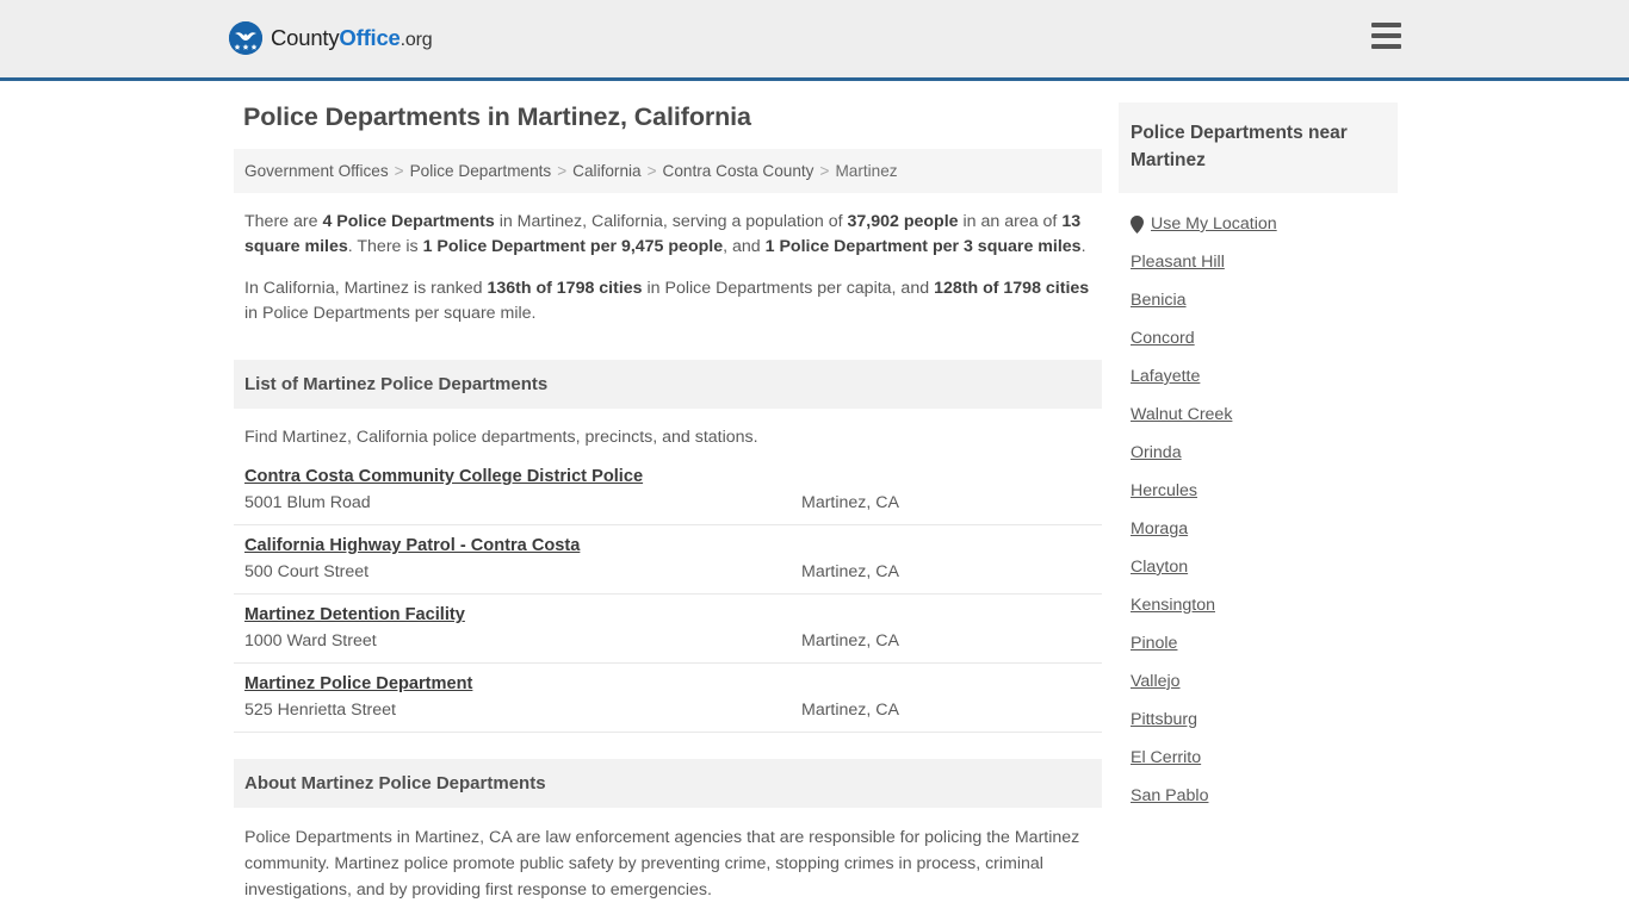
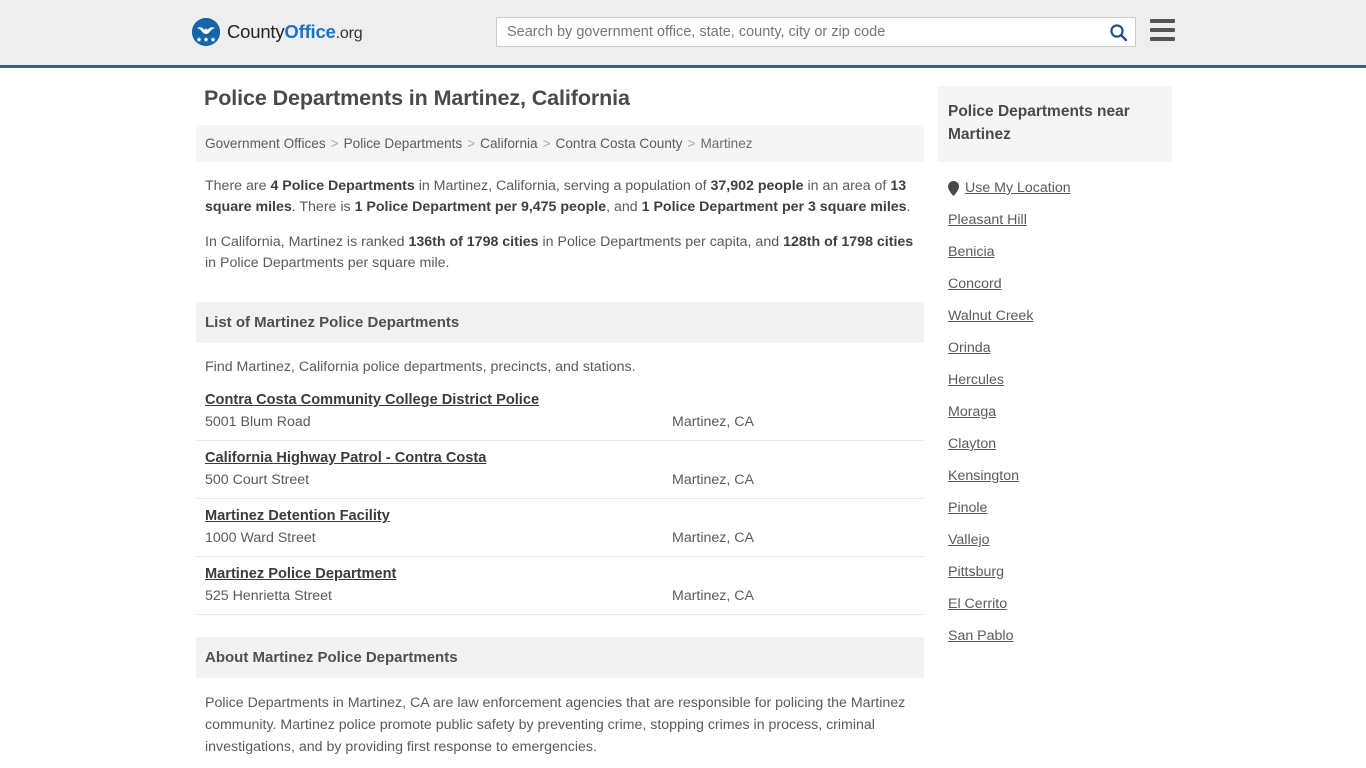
  CountyOffice.org
+ Search by government office, state, county, city or zip code
  Police Departments in Martinez, California
  Government Offices > Police Departments > California > Contra Costa County > Martinez
  There are 4 Police Departments in Martinez, California, serving a population of 37,902 people in an area of 13 square miles. There is 1 Police Department per 9,475 people, and 1 Police Department per 3 square miles.
  In California, Martinez is ranked 136th of 1798 cities in Police Departments per capita, and 128th of 1798 cities in Police Departments per square mile.
  List of Martinez Police Departments
  Find Martinez, California police departments, precincts, and stations.
  Contra Costa Community College District Police
  5001 Blum Road
  Martinez, CA
  California Highway Patrol - Contra Costa
  500 Court Street
  Martinez, CA
  Martinez Detention Facility
  1000 Ward Street
  Martinez, CA
  Martinez Police Department
  525 Henrietta Street
  Martinez, CA
  About Martinez Police Departments
  Police Departments in Martinez, CA are law enforcement agencies that are responsible for policing the Martinez community. Martinez police promote public safety by preventing crime, stopping crimes in process, criminal investigations, and by providing first response to emergencies.
  Police Departments near Martinez
  Use My Location
  Pleasant Hill
  Benicia
  Concord
- Lafayette
  Walnut Creek
  Orinda
  Hercules
  Moraga
  Clayton
  Kensington
  Pinole
  Vallejo
  Pittsburg
  El Cerrito
  San Pablo
